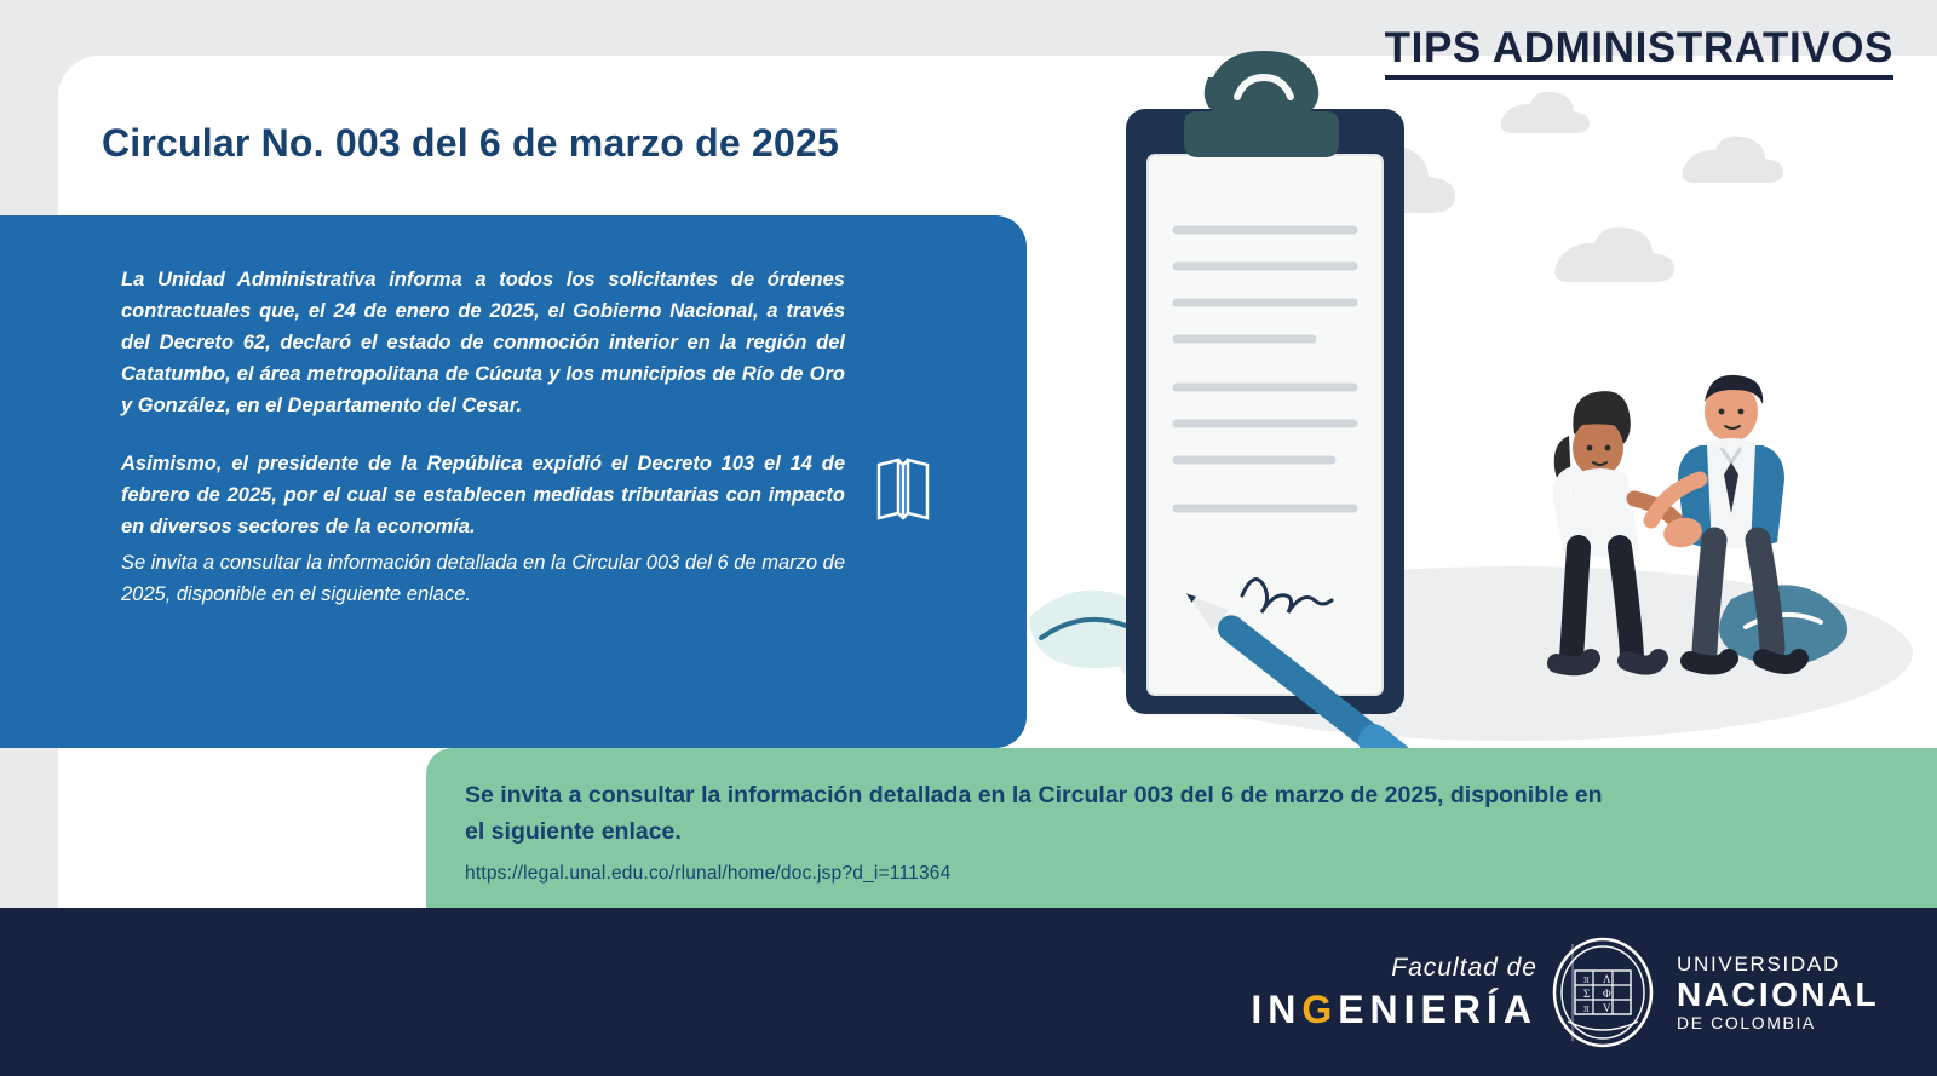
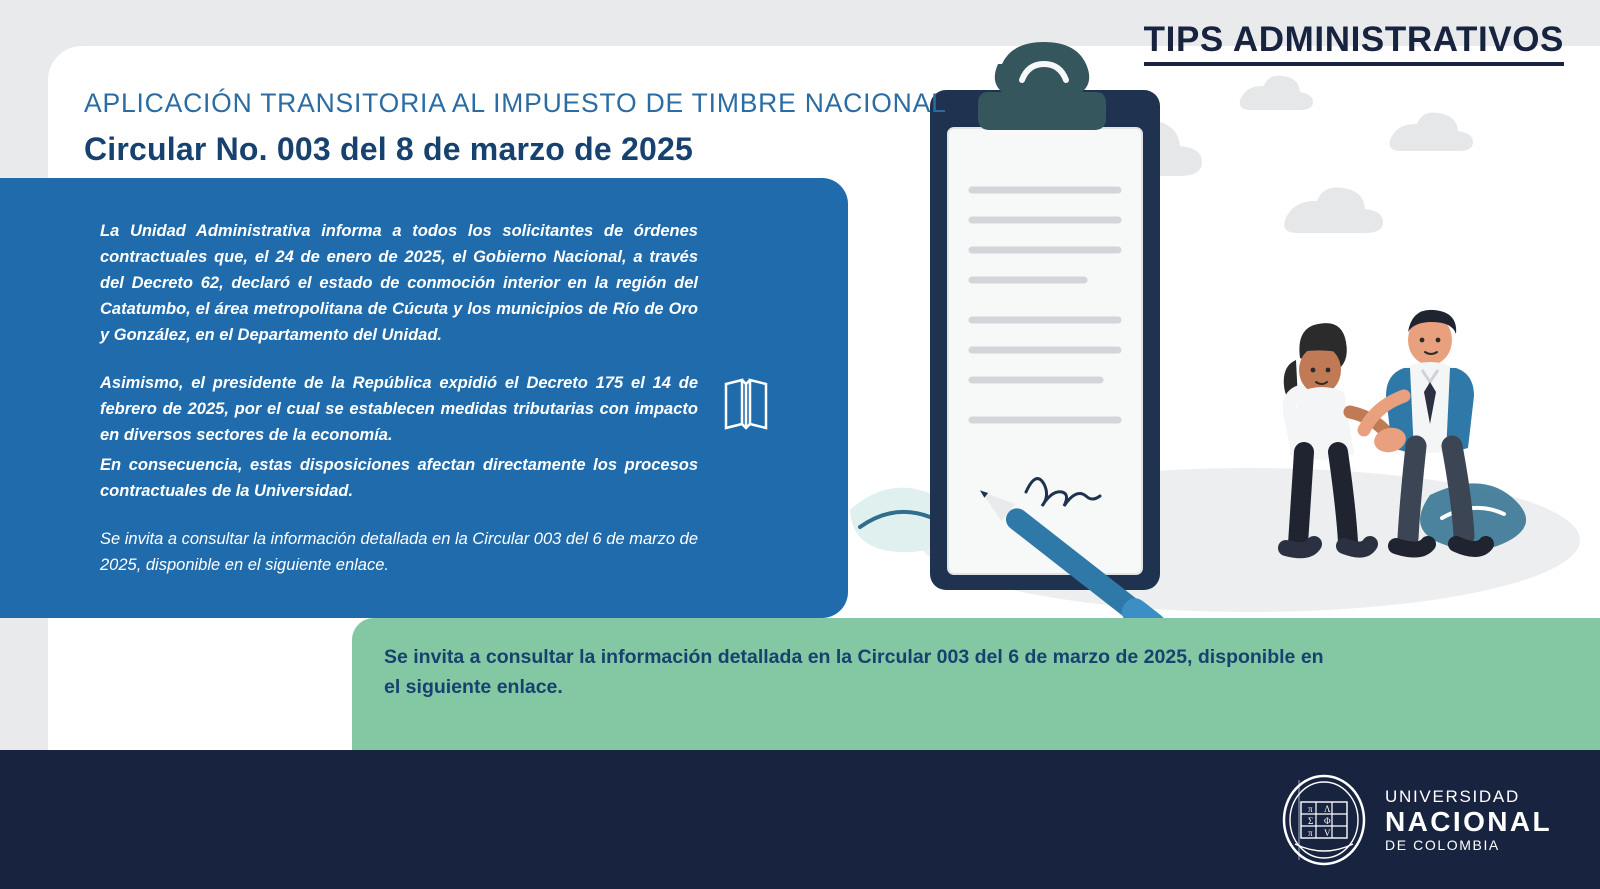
+ APLICACIÓN TRANSITORIA AL IMPUESTO DE TIMBRE NACIONAL
- Circular No. 003 del 6 de marzo de 2025
+ Circular No. 003 del 8 de marzo de 2025
  TIPS ADMINISTRATIVOS
- La Unidad Administrativa informa a todos los solicitantes de órdenes contractuales que, el 24 de enero de 2025, el Gobierno Nacional, a través del Decreto 62, declaró el estado de conmoción interior en la región del Catatumbo, el área metropolitana de Cúcuta y los municipios de Río de Oro y González, en el Departamento del Cesar.
+ La Unidad Administrativa informa a todos los solicitantes de órdenes contractuales que, el 24 de enero de 2025, el Gobierno Nacional, a través del Decreto 62, declaró el estado de conmoción interior en la región del Catatumbo, el área metropolitana de Cúcuta y los municipios de Río de Oro y González, en el Departamento del Unidad.
- Asimismo, el presidente de la República expidió el Decreto 103 el 14 de febrero de 2025, por el cual se establecen medidas tributarias con impacto en diversos sectores de la economía.
+ Asimismo, el presidente de la República expidió el Decreto 175 el 14 de febrero de 2025, por el cual se establecen medidas tributarias con impacto en diversos sectores de la economía.
+ En consecuencia, estas disposiciones afectan directamente los procesos contractuales de la Universidad.
  Se invita a consultar la información detallada en la Circular 003 del 6 de marzo de 2025, disponible en el siguiente enlace.
  Se invita a consultar la información detallada en la Circular 003 del 6 de marzo de 2025, disponible en el siguiente enlace.
- https://legal.unal.edu.co/rlunal/home/doc.jsp?d_i=111364
- Facultad de
- INGENIERÍA
  π
  Λ
  Σ
  Φ
  π
  V
  UNIVERSIDAD
  NACIONAL
  DE COLOMBIA
